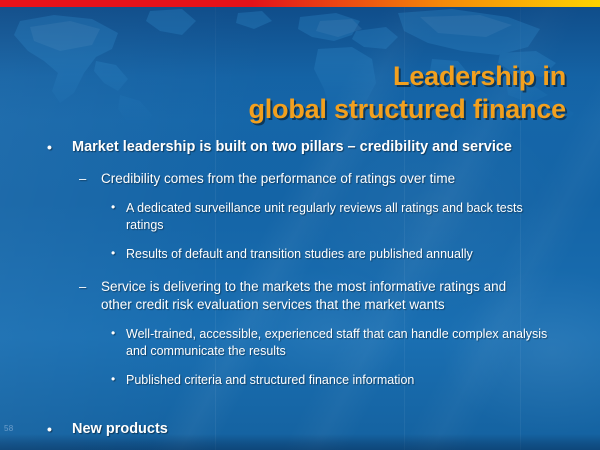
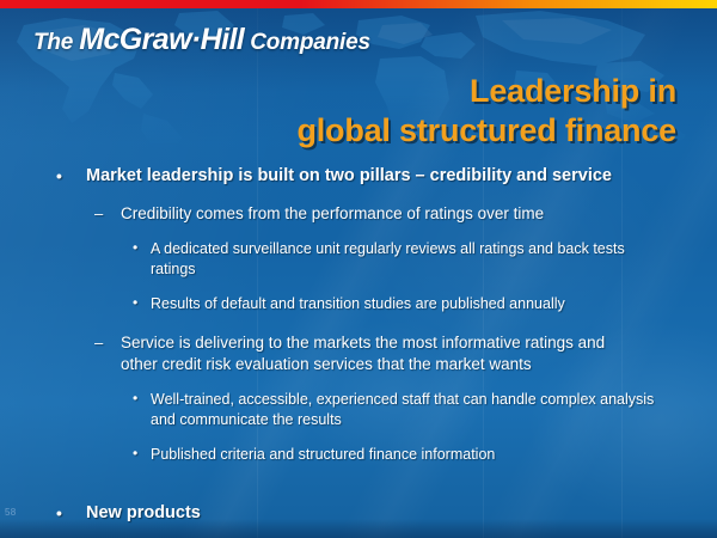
+ The McGraw·Hill Companies
  Leadership in
  global structured finance
  •
  Market leadership is built on two pillars – credibility and service
  –
  Credibility comes from the performance of ratings over time
  •
  A dedicated surveillance unit regularly reviews all ratings and back tests ratings
  •
  Results of default and transition studies are published annually
  –
  Service is delivering to the markets the most informative ratings and other credit risk evaluation services that the market wants
  •
  Well-trained, accessible, experienced staff that can handle complex analysis and communicate the results
  •
  Published criteria and structured finance information
  •
  New products
  58
